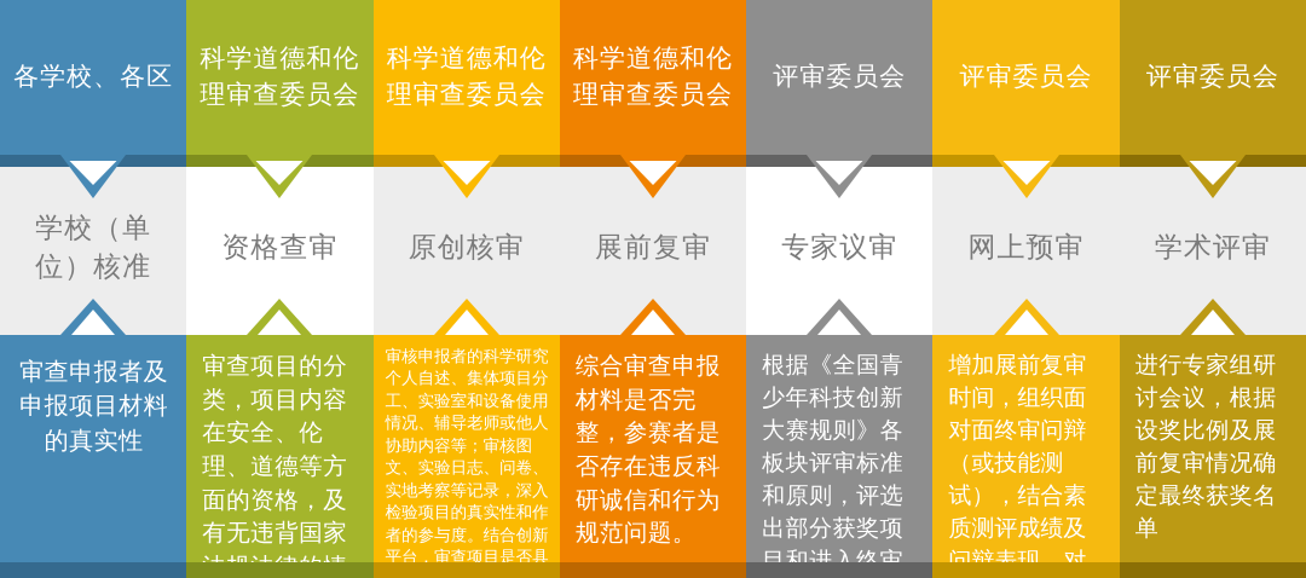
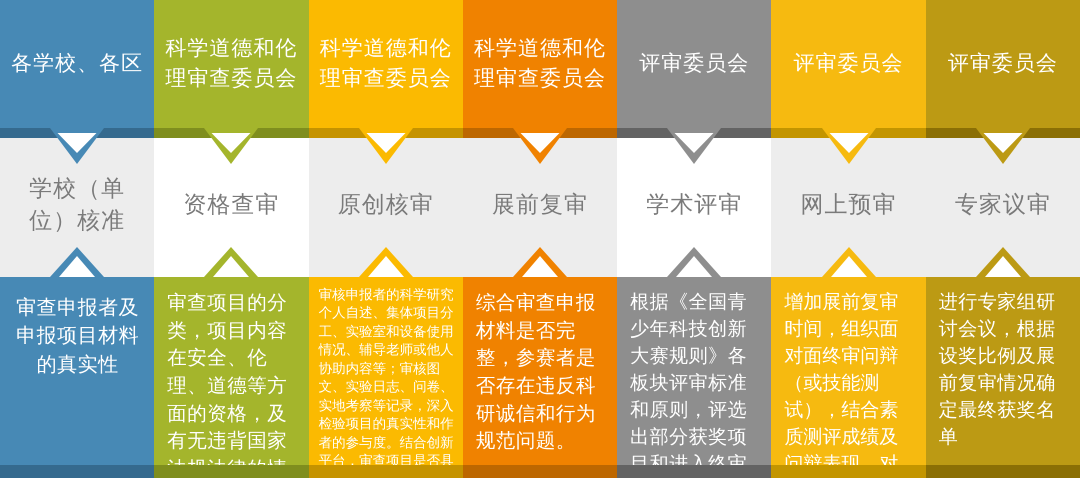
  各学校、各区
  学校（单位）核准
  审查申报者及申报项目材料的真实性
  科学道德和伦理审查委员会
  资格查审
  审查项目的分类，项目内容在安全、伦理、道德等方面的资格，及有无违背国家
  科学道德和伦理审查委员会
  原创核审
  审核申报者的科学研究个人自述、集体项目分工、实验室和设备使用情况、辅导老师或他人协助内容等；审核图文、实验日志、问卷、实地考察等记录，深入检验项目的真实性和作者的参与度。结合创新平台，审查项目是否具
  科学道德和伦理审查委员会
  展前复审
  综合审查申报材料是否完整，参赛者是否存在违反科研诚信和行为规范问题。
  评审委员会
- 专家议审
+ 学术评审
  根据《全国青少年科技创新大赛规则》各板块评审标准和原则，评选出部分获奖项
  评审委员会
  网上预审
  增加展前复审时间，组织面对面终审问辩（或技能测试），结合素质测评成绩及
  评审委员会
- 学术评审
+ 专家议审
  进行专家组研讨会议，根据设奖比例及展前复审情况确定最终获奖名单
